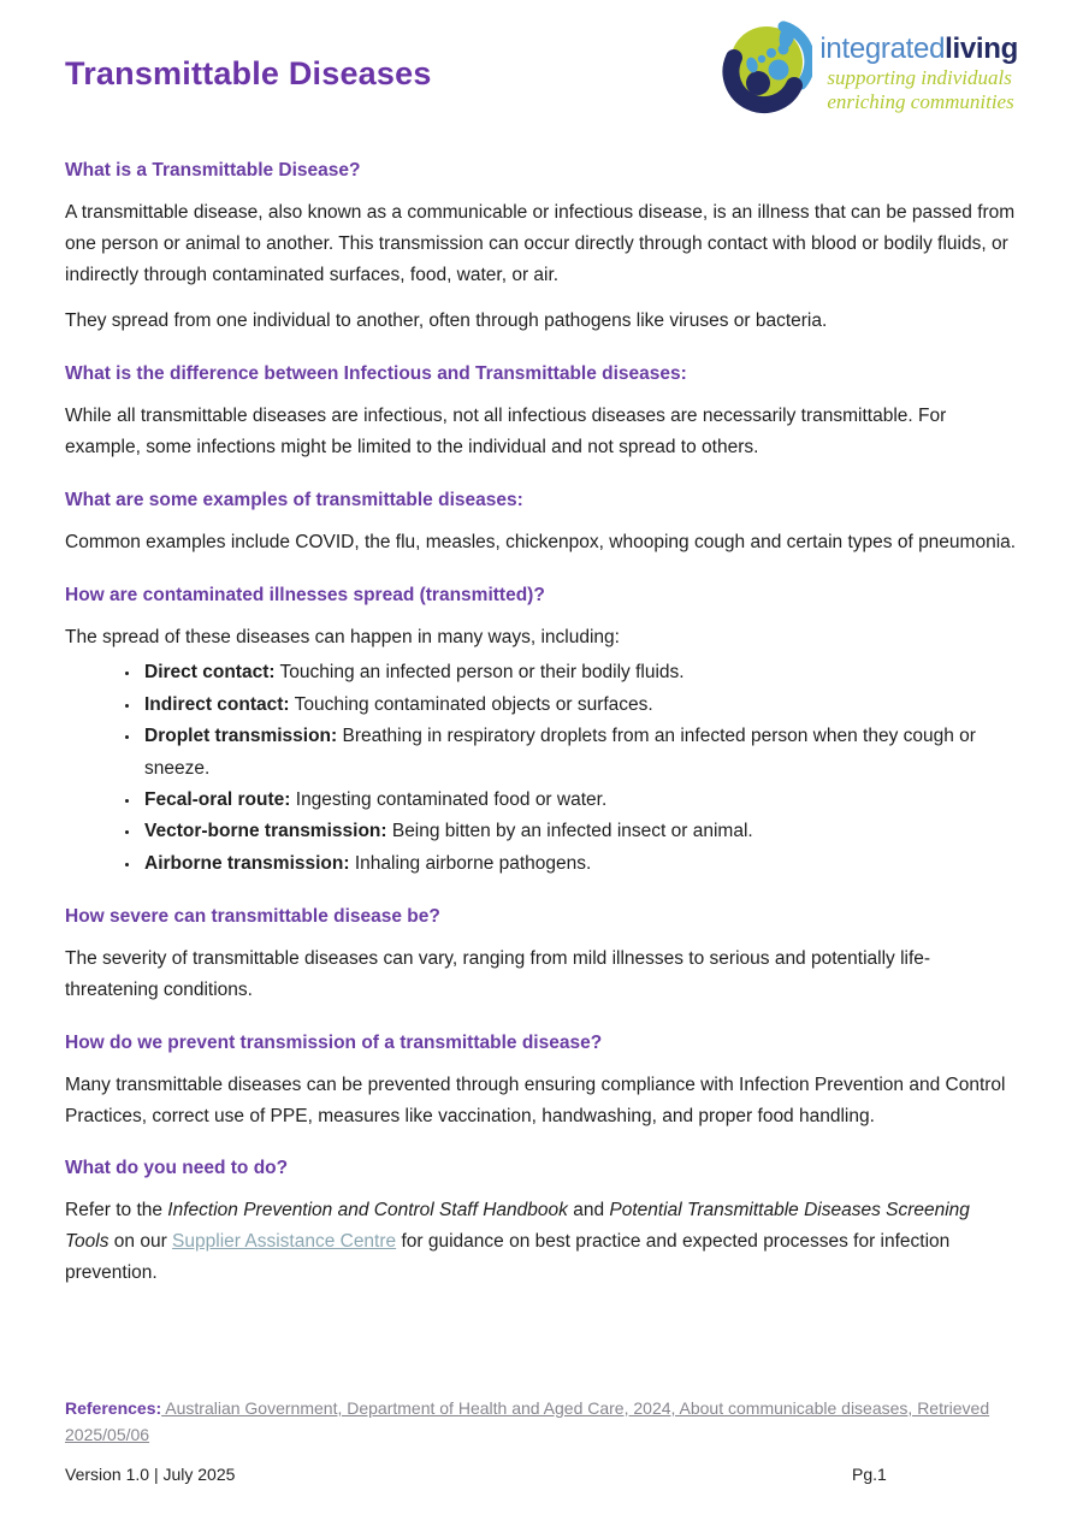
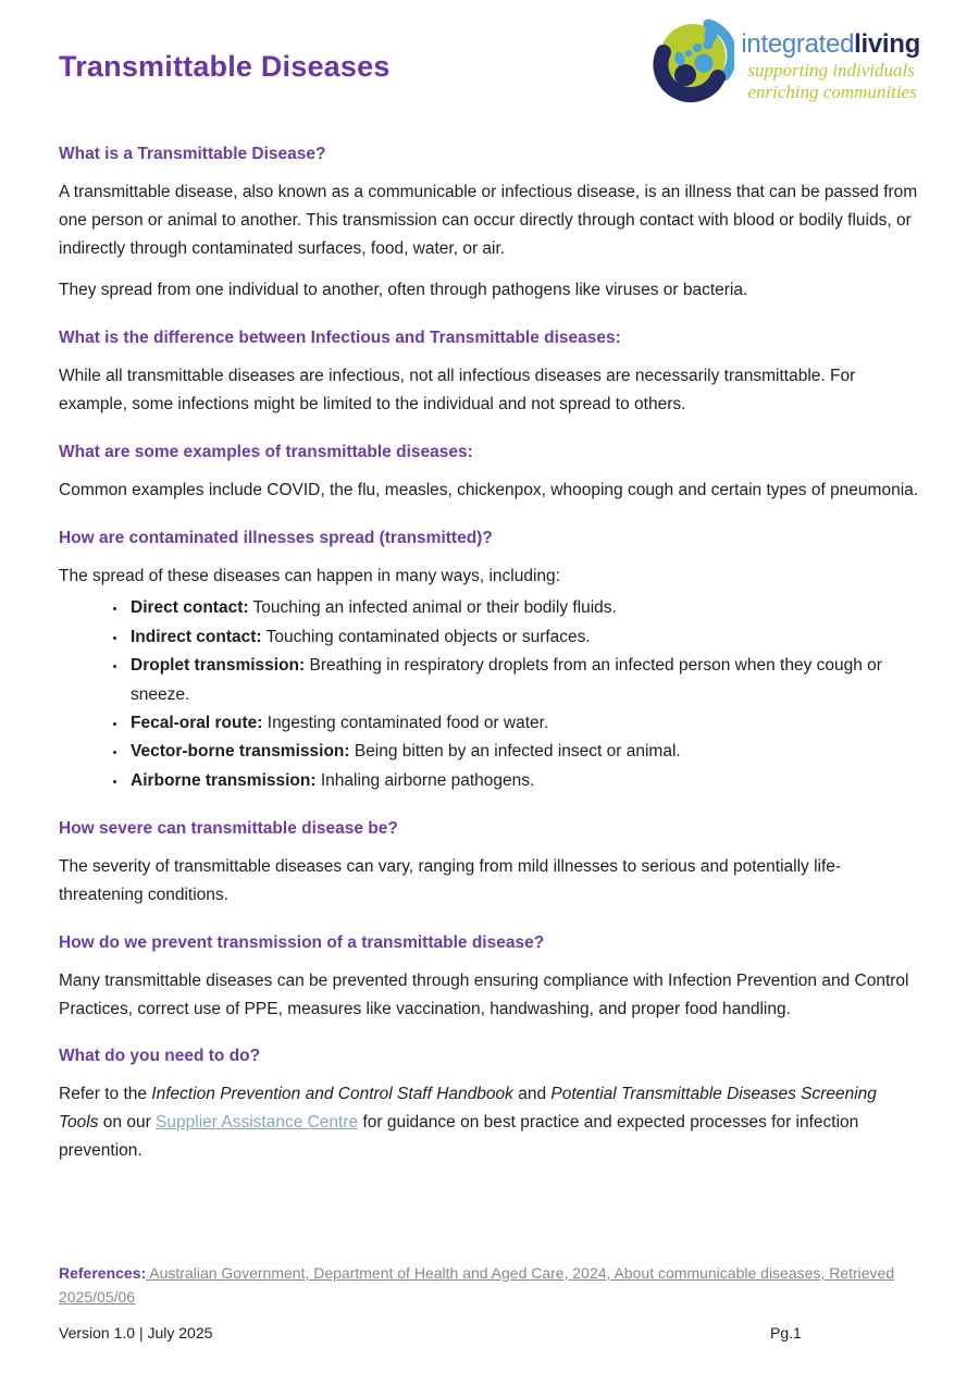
  Transmittable Diseases
  integratedliving
  supporting individuals
  enriching communities
  What is a Transmittable Disease?
  A transmittable disease, also known as a communicable or infectious disease, is an illness that can be passed from one person or animal to another. This transmission can occur directly through contact with blood or bodily fluids, or indirectly through contaminated surfaces, food, water, or air.
  They spread from one individual to another, often through pathogens like viruses or bacteria.
  What is the difference between Infectious and Transmittable diseases:
  While all transmittable diseases are infectious, not all infectious diseases are necessarily transmittable. For example, some infections might be limited to the individual and not spread to others.
  What are some examples of transmittable diseases:
  Common examples include COVID, the flu, measles, chickenpox, whooping cough and certain types of pneumonia.
  How are contaminated illnesses spread (transmitted)?
  The spread of these diseases can happen in many ways, including:
- Direct contact: Touching an infected person or their bodily fluids.
+ Direct contact: Touching an infected animal or their bodily fluids.
  Indirect contact: Touching contaminated objects or surfaces.
  Droplet transmission: Breathing in respiratory droplets from an infected person when they cough or sneeze.
  Fecal-oral route: Ingesting contaminated food or water.
  Vector-borne transmission: Being bitten by an infected insect or animal.
  Airborne transmission: Inhaling airborne pathogens.
  How severe can transmittable disease be?
  The severity of transmittable diseases can vary, ranging from mild illnesses to serious and potentially life-threatening conditions.
  How do we prevent transmission of a transmittable disease?
  Many transmittable diseases can be prevented through ensuring compliance with Infection Prevention and Control Practices, correct use of PPE, measures like vaccination, handwashing, and proper food handling.
  What do you need to do?
  Refer to the Infection Prevention and Control Staff Handbook and Potential Transmittable Diseases Screening Tools on our Supplier Assistance Centre for guidance on best practice and expected processes for infection prevention.
  References: Australian Government, Department of Health and Aged Care, 2024, About communicable diseases, Retrieved 2025/05/06
  Version 1.0 | July 2025
  Pg.1
